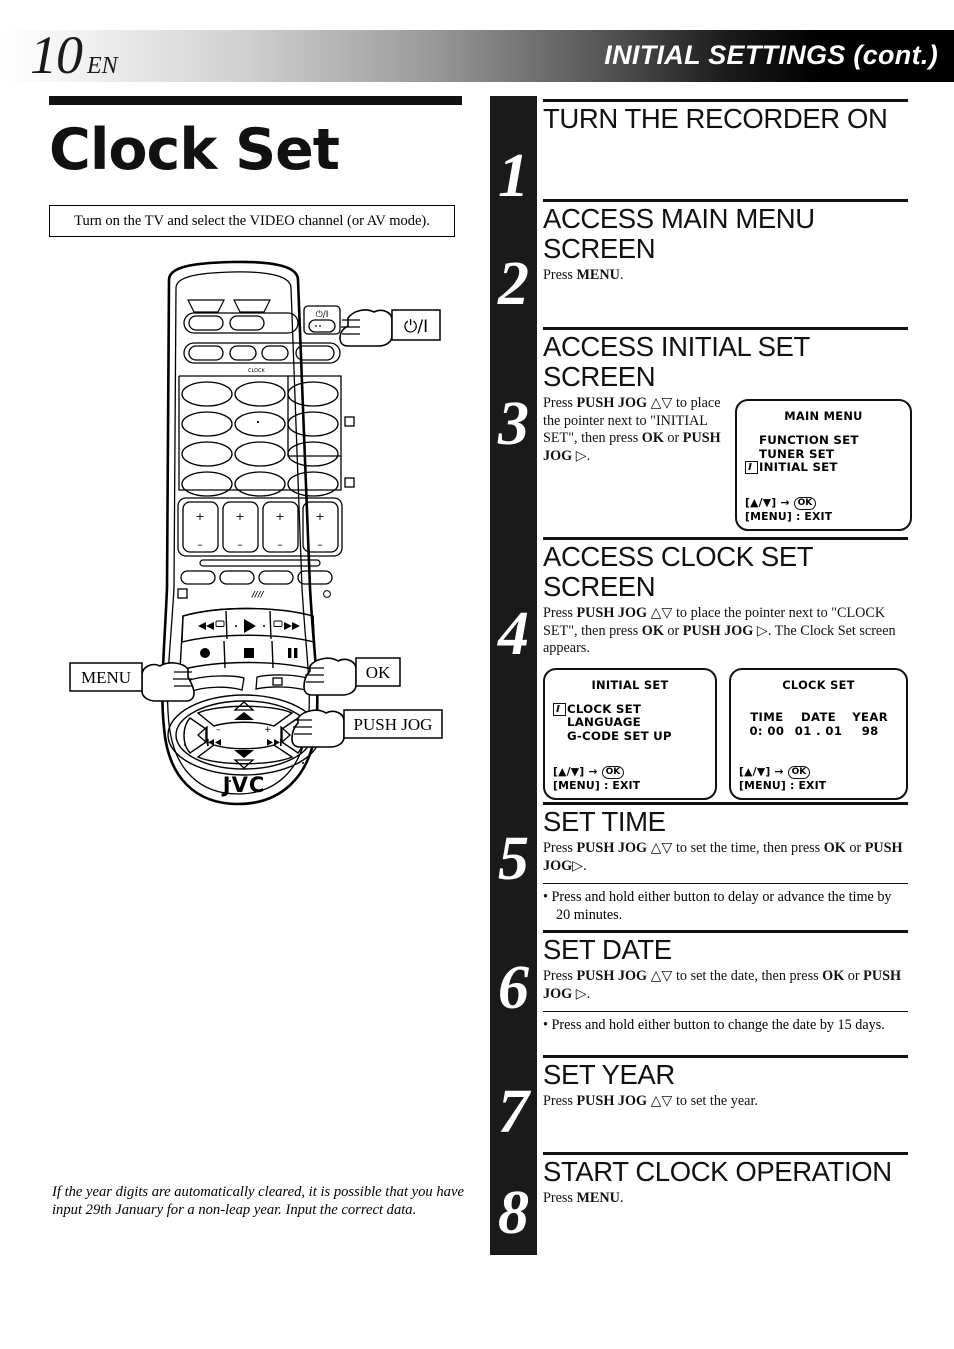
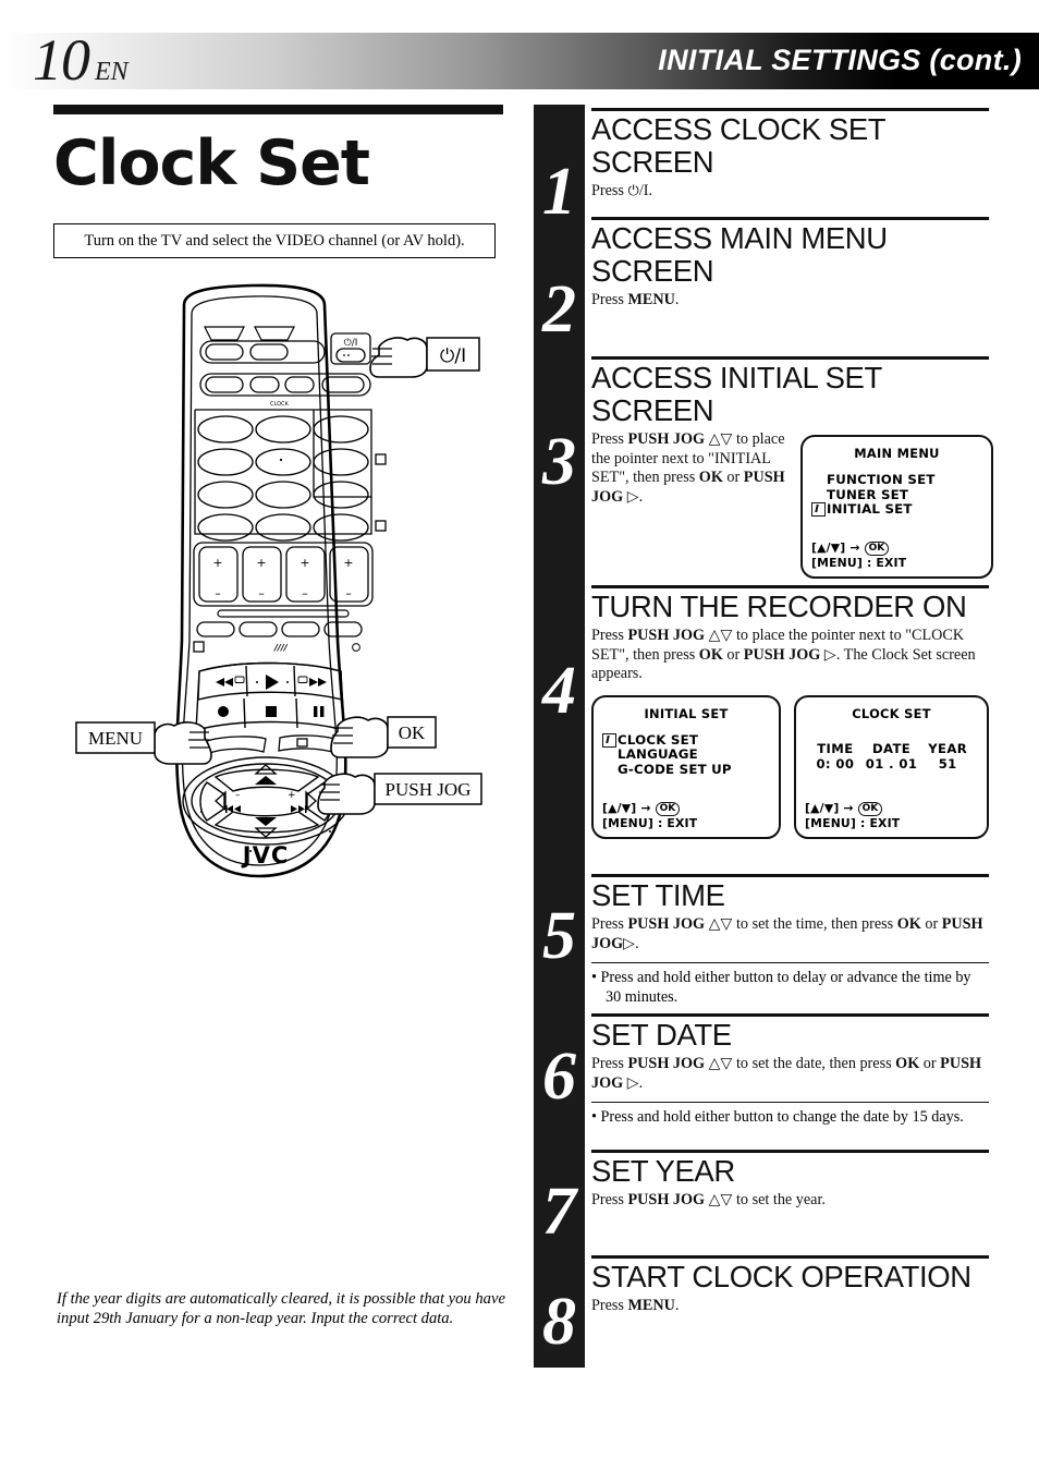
  10
  EN
  INITIAL SETTINGS (cont.)
  Clock Set
- Turn on the TV and select the VIDEO channel (or AV mode).
+ Turn on the TV and select the VIDEO channel (or AV hold).
  ⏻/I
  +
  +
  +
  +
  –
  –
  –
  –
  ////
  –
  +
  JVC
  ⏻/I
  MENU
  OK
  PUSH JOG
  If the year digits are automatically cleared, it is possible that you have input 29th January for a non-leap year. Input the correct data.
  1
  2
  3
  4
  5
  6
  7
  8
- TURN THE RECORDER ON
+ ACCESS CLOCK SET SCREEN
+ Press ⏻/I.
  ACCESS MAIN MENU SCREEN
  Press MENU.
  ACCESS INITIAL SET SCREEN
  Press PUSH JOG △▽ to place the pointer next to "INITIAL SET", then press OK or PUSH JOG ▷.
  MAIN MENU
  FUNCTION SET
  TUNER SET
  INITIAL SET
  [▲/▼] → OK
  [MENU] : EXIT
- ACCESS CLOCK SET SCREEN
+ TURN THE RECORDER ON
  Press PUSH JOG △▽ to place the pointer next to "CLOCK SET", then press OK or PUSH JOG ▷. The Clock Set screen appears.
  INITIAL SET
  CLOCK SET
  LANGUAGE
  G-CODE SET UP
  [▲/▼] → OK
  [MENU] : EXIT
  CLOCK SET
  TIME
  0: 00
  DATE
  01 . 01
  YEAR
- 98
+ 51
  [▲/▼] → OK
  [MENU] : EXIT
  SET TIME
  Press PUSH JOG △▽ to set the time, then press OK or PUSH JOG▷.
- • Press and hold either button to delay or advance the time by 20 minutes.
+ • Press and hold either button to delay or advance the time by 30 minutes.
  SET DATE
  Press PUSH JOG △▽ to set the date, then press OK or PUSH JOG ▷.
  • Press and hold either button to change the date by 15 days.
  SET YEAR
  Press PUSH JOG △▽ to set the year.
  START CLOCK OPERATION
  Press MENU.
